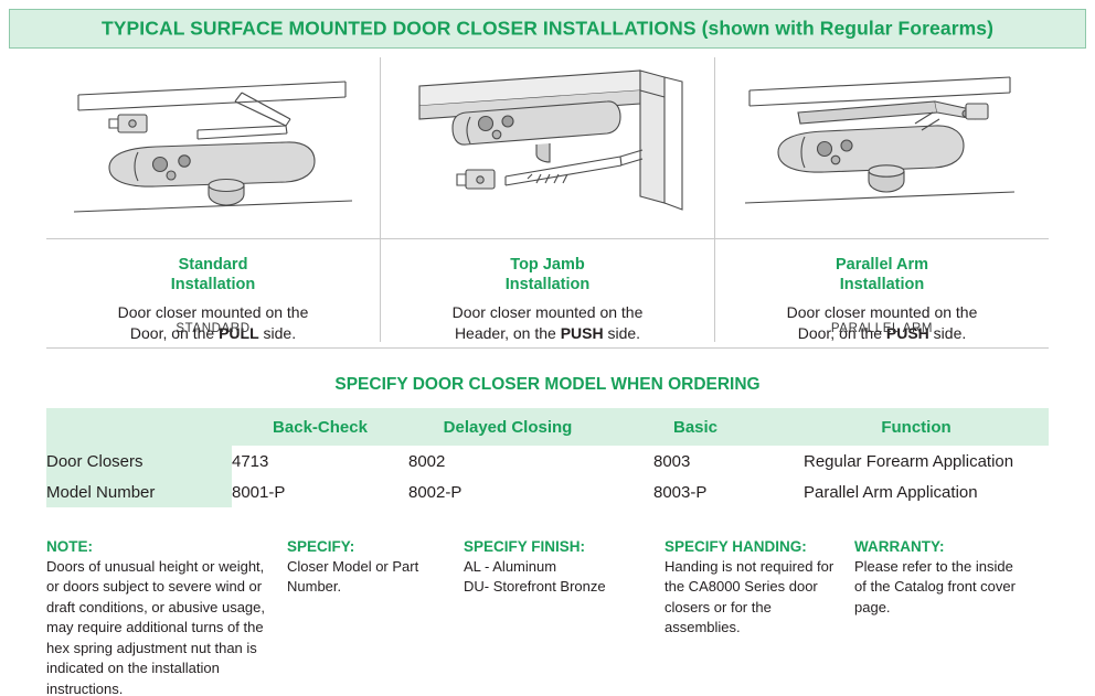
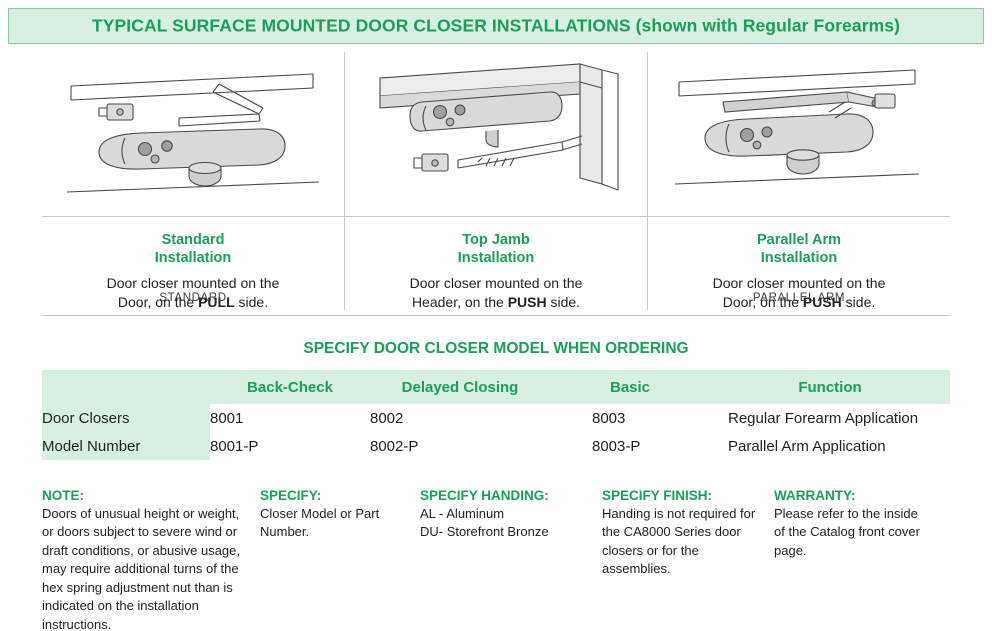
  TYPICAL SURFACE MOUNTED DOOR CLOSER INSTALLATIONS (shown with Regular Forearms)
  STANDARD
  Standard
  Installation
  Door closer mounted on the
  Door, on the PULL side.
  Top Jamb
  Installation
  Door closer mounted on the
  Header, on the PUSH side.
  PARALLEL ARM
  Parallel Arm
  Installation
  Door closer mounted on the
  Door, on the PUSH side.
  SPECIFY DOOR CLOSER MODEL WHEN ORDERING
  	Back-Check	Delayed Closing	Basic	Function
- Door Closers	4713	8002	8003	Regular Forearm Application
+ Door Closers	8001	8002	8003	Regular Forearm Application
  Model Number	8001-P	8002-P	8003-P	Parallel Arm Application
  NOTE:
  Doors of unusual height or weight, or doors subject to severe wind or draft conditions, or abusive usage, may require additional turns of the hex spring adjustment nut than is indicated on the installation instructions.
  SPECIFY:
  Closer Model or Part Number.
- SPECIFY FINISH:
+ SPECIFY HANDING:
  AL - Aluminum
  DU- Storefront Bronze
- SPECIFY HANDING:
+ SPECIFY FINISH:
  Handing is not required for the CA8000 Series door closers or for the assemblies.
  WARRANTY:
  Please refer to the inside of the Catalog front cover page.
